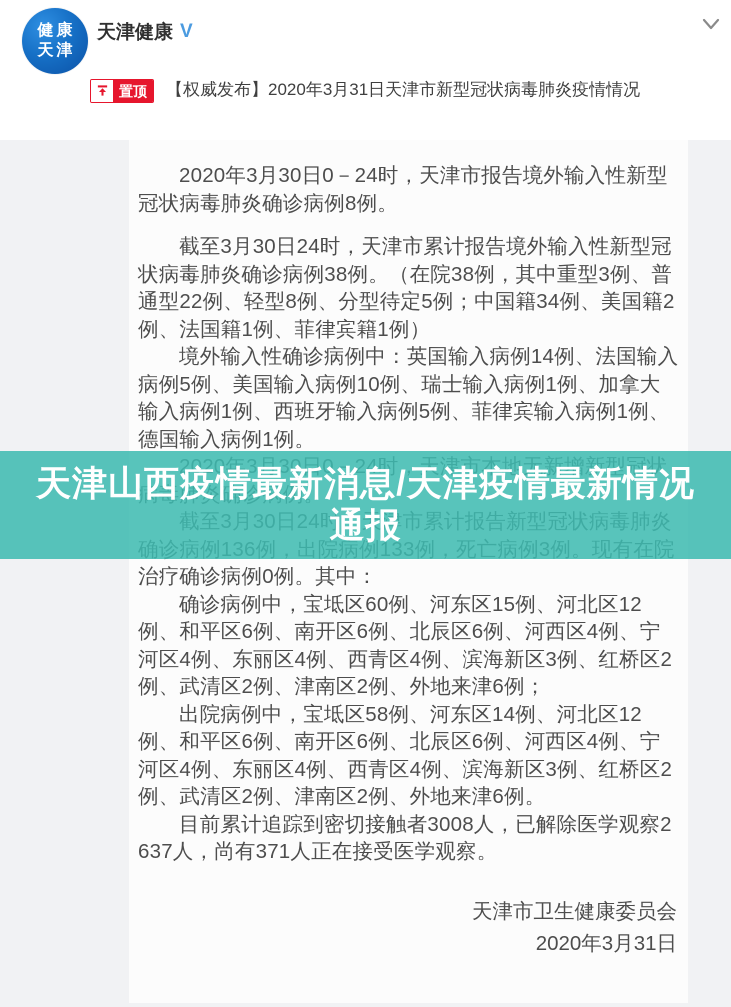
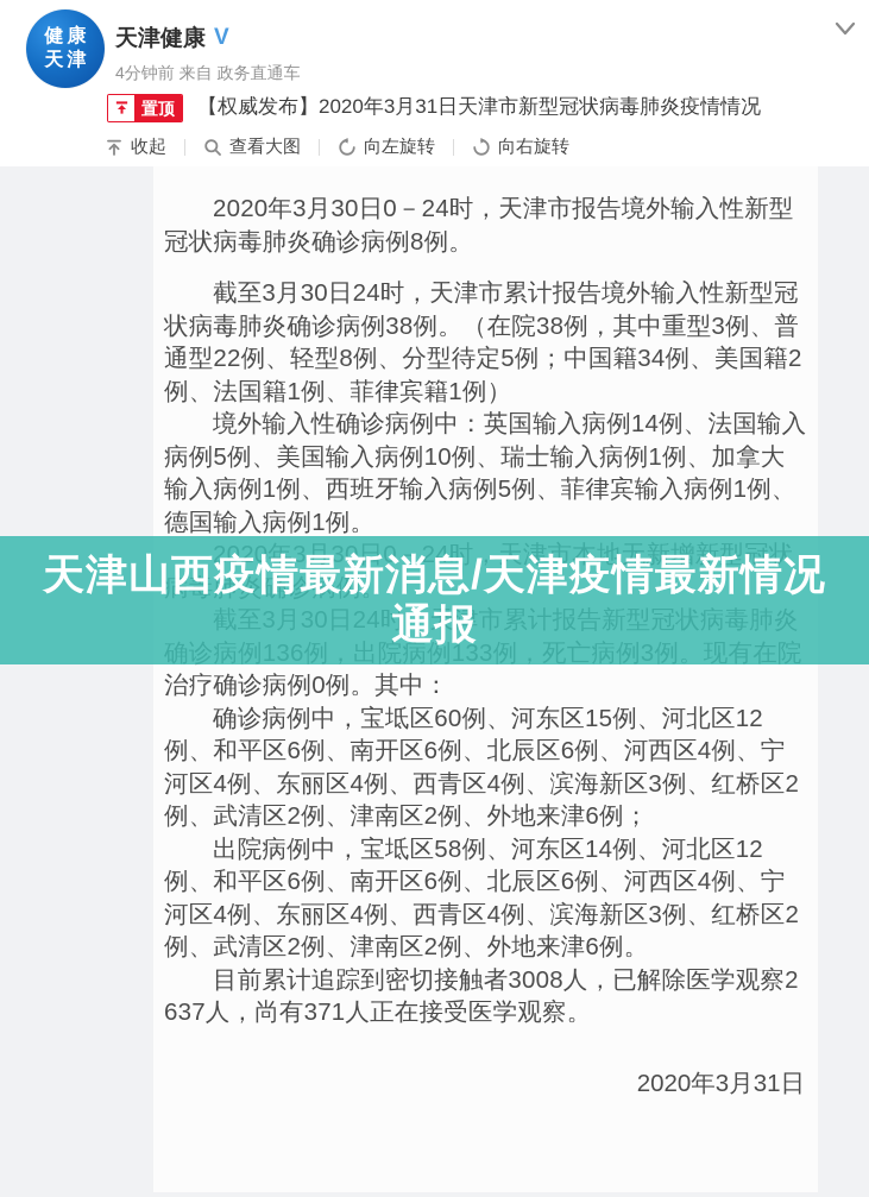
  健康
  天津
  天津健康
  V
+ 4分钟前 来自 政务直通车
  置顶
  【权威发布】2020年3月31日天津市新型冠状病毒肺炎疫情情况
+ 收起
+ 查看大图
+ 向左旋转
+ 向右旋转
  2020年3月30日0－24时，天津市报告境外输入性新型冠状病毒肺炎确诊病例8例。
  截至3月30日24时，天津市累计报告境外输入性新型冠状病毒肺炎确诊病例38例。（在院38例，其中重型3例、普通型22例、轻型8例、分型待定5例；中国籍34例、美国籍2例、法国籍1例、菲律宾籍1例）
  境外输入性确诊病例中：英国输入病例14例、法国输入病例5例、美国输入病例10例、瑞士输入病例1例、加拿大输入病例1例、西班牙输入病例5例、菲律宾输入病例1例、德国输入病例1例。
  2020年3月30日0－24时，天津市本地无新增新型冠状病毒肺炎确诊病例。
  截至3月30日24时，天津市累计报告新型冠状病毒肺炎确诊病例136例，出院病例133例，死亡病例3例。现有在院治疗确诊病例0例。其中：
  确诊病例中，宝坻区60例、河东区15例、河北区12例、和平区6例、南开区6例、北辰区6例、河西区4例、宁河区4例、东丽区4例、西青区4例、滨海新区3例、红桥区2例、武清区2例、津南区2例、外地来津6例；
  出院病例中，宝坻区58例、河东区14例、河北区12例、和平区6例、南开区6例、北辰区6例、河西区4例、宁河区4例、东丽区4例、西青区4例、滨海新区3例、红桥区2例、武清区2例、津南区2例、外地来津6例。
  目前累计追踪到密切接触者3008人，已解除医学观察2637人，尚有371人正在接受医学观察。
- 天津市卫生健康委员会
  2020年3月31日
  天津山西疫情最新消息/天津疫情最新情况
  通报
